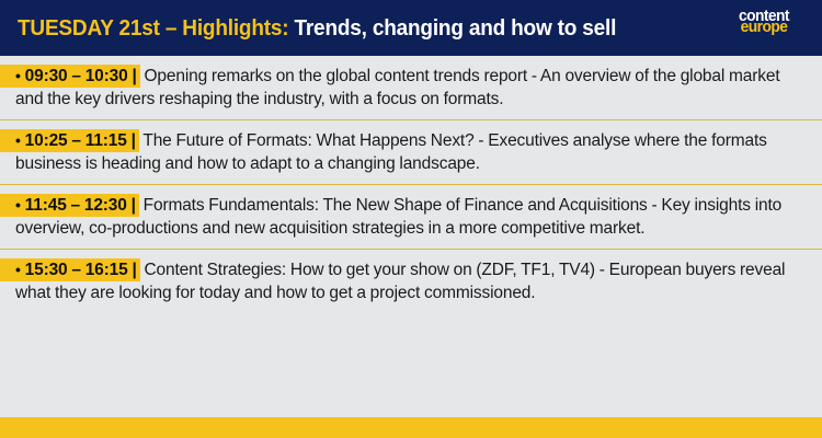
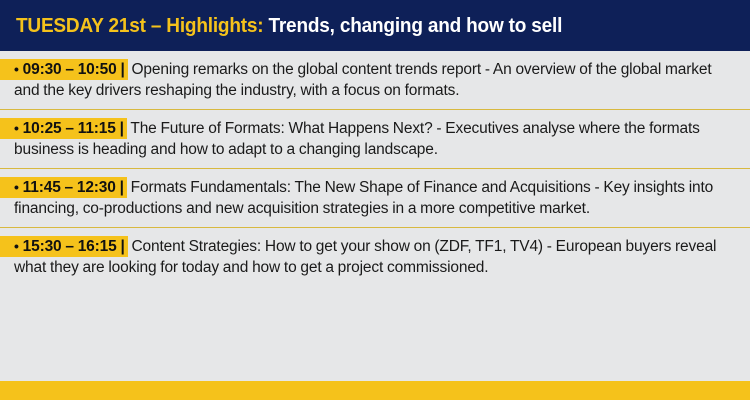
  TUESDAY 21st – Highlights: Trends, changing and how to sell
- content
- europe
- • 09:30 – 10:30 | Opening remarks on the global content trends report - An overview of the global market and the key drivers reshaping the industry, with a focus on formats.
+ • 09:30 – 10:50 | Opening remarks on the global content trends report - An overview of the global market and the key drivers reshaping the industry, with a focus on formats.
  • 10:25 – 11:15 | The Future of Formats: What Happens Next? - Executives analyse where the formats business is heading and how to adapt to a changing landscape.
- • 11:45 – 12:30 | Formats Fundamentals: The New Shape of Finance and Acquisitions - Key insights into overview, co-productions and new acquisition strategies in a more competitive market.
+ • 11:45 – 12:30 | Formats Fundamentals: The New Shape of Finance and Acquisitions - Key insights into financing, co-productions and new acquisition strategies in a more competitive market.
  • 15:30 – 16:15 | Content Strategies: How to get your show on (ZDF, TF1, TV4) - European buyers reveal what they are looking for today and how to get a project commissioned.
